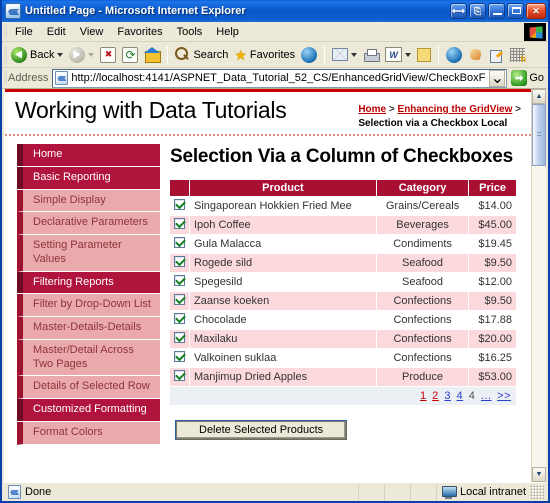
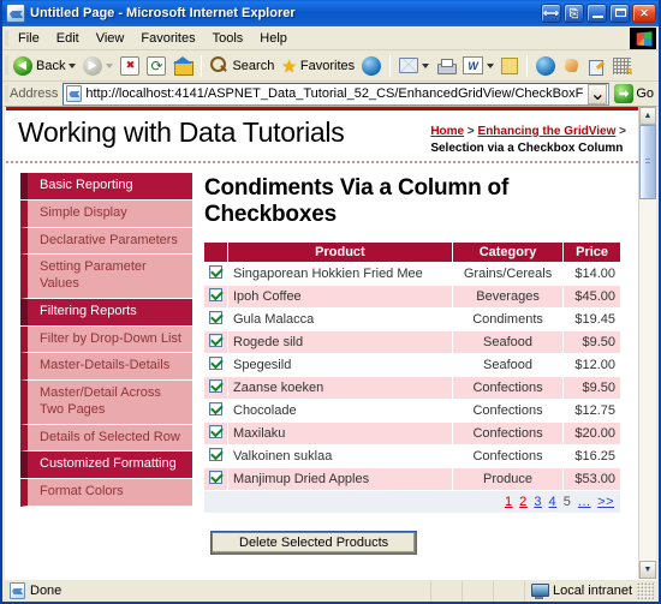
  Untitled Page - Microsoft Internet Explorer
  ⟷
  ⎘
  ✕
  File
  Edit
  View
  Favorites
  Tools
  Help
  Back
  Search
  ★
  Favorites
  W
  Address
  http://localhost:4141/ASPNET_Data_Tutorial_52_CS/EnhancedGridView/CheckBoxF
  ⌄
  Go
  Working with Data Tutorials
  Home > Enhancing the GridView >
- Selection via a Checkbox Local
+ Selection via a Checkbox Column
- Home
  Basic Reporting
  Simple Display
  Declarative Parameters
  Setting Parameter Values
  Filtering Reports
  Filter by Drop-Down List
  Master-Details-Details
  Master/Detail Across Two Pages
  Details of Selected Row
  Customized Formatting
  Format Colors
- Selection Via a Column of Checkboxes
+ Condiments Via a Column of Checkboxes
  	Product	Category	Price
  	Singaporean Hokkien Fried Mee	Grains/Cereals	$14.00
  	Ipoh Coffee	Beverages	$45.00
  	Gula Malacca	Condiments	$19.45
  	Rogede sild	Seafood	$9.50
  	Spegesild	Seafood	$12.00
  	Zaanse koeken	Confections	$9.50
- 	Chocolade	Confections	$17.88
+ 	Chocolade	Confections	$12.75
  	Maxilaku	Confections	$20.00
  	Valkoinen suklaa	Confections	$16.25
  	Manjimup Dried Apples	Produce	$53.00
- 1 2 3 4 4 ... >>
+ 1 2 3 4 5 ... >>
  Delete Selected Products
  Done
  Local intranet
